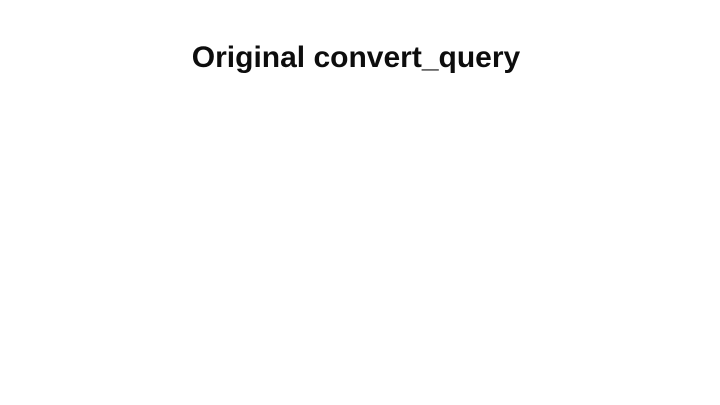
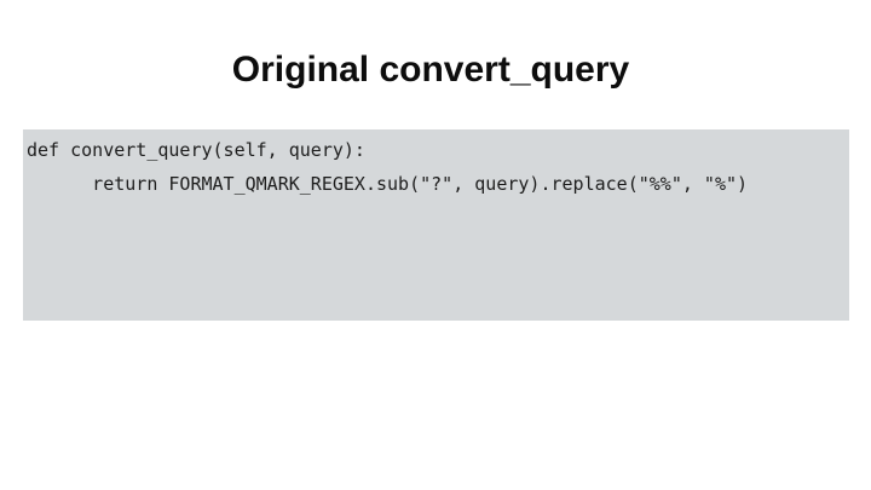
  Original convert_query
+ def convert_query(self, query):
+ return FORMAT_QMARK_REGEX.sub("?", query).replace("%%", "%")
